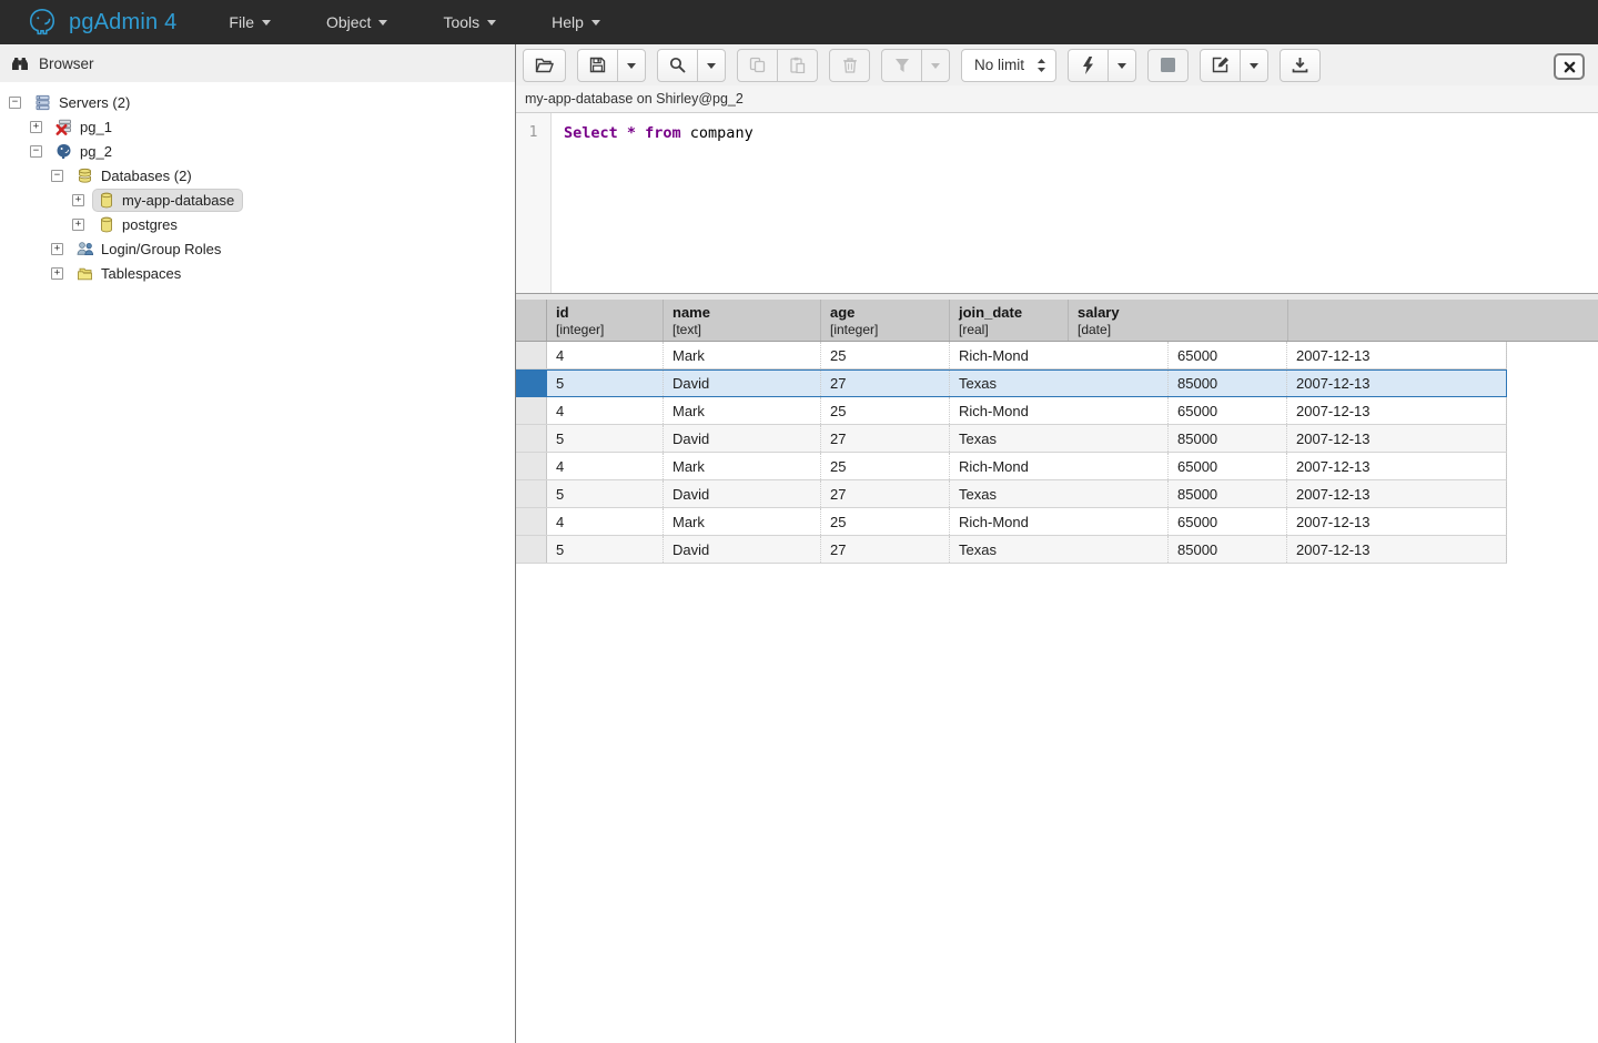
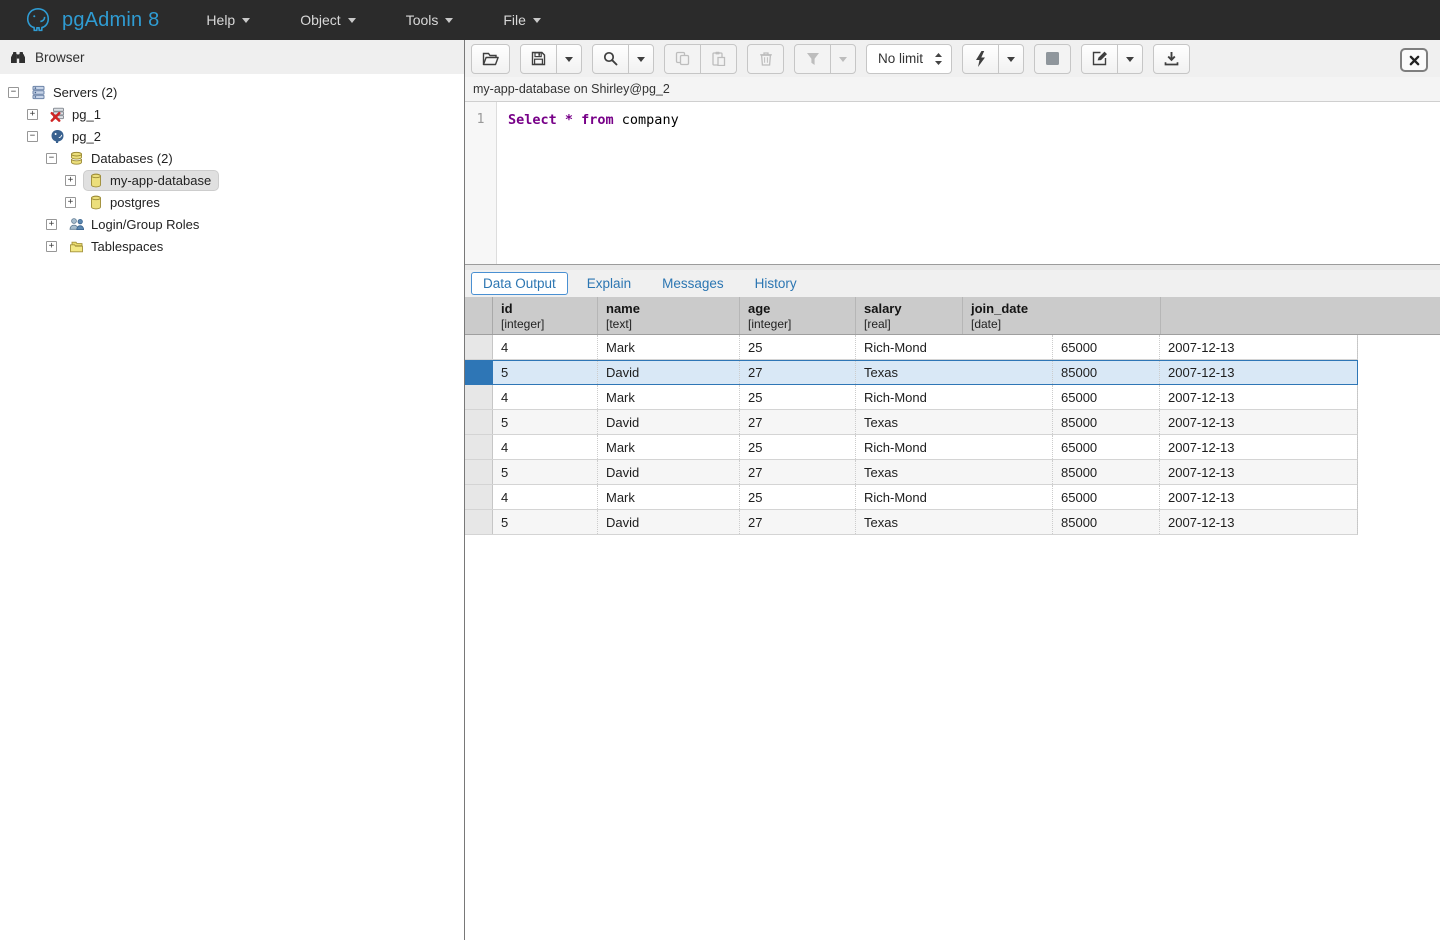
- pgAdmin 4
+ pgAdmin 8
- File
+ Help
  Object
  Tools
- Help
+ File
  Browser
  −
  Servers (2)
  +
  pg_1
  −
  pg_2
  −
  Databases (2)
  +
  my-app-database
  +
  postgres
  +
  Login/Group Roles
  +
  Tablespaces
  No limit
  my-app-database on Shirley@pg_2
  1
  Select * from company
+ Data Output
+ Explain
+ Messages
+ History
  id
  [integer]
  name
  [text]
  age
  [integer]
- join_date
+ salary
  [real]
- salary
+ join_date
  [date]
  4
  Mark
  25
  Rich-Mond
  65000
  2007-12-13
  5
  David
  27
  Texas
  85000
  2007-12-13
  4
  Mark
  25
  Rich-Mond
  65000
  2007-12-13
  5
  David
  27
  Texas
  85000
  2007-12-13
  4
  Mark
  25
  Rich-Mond
  65000
  2007-12-13
  5
  David
  27
  Texas
  85000
  2007-12-13
  4
  Mark
  25
  Rich-Mond
  65000
  2007-12-13
  5
  David
  27
  Texas
  85000
  2007-12-13
